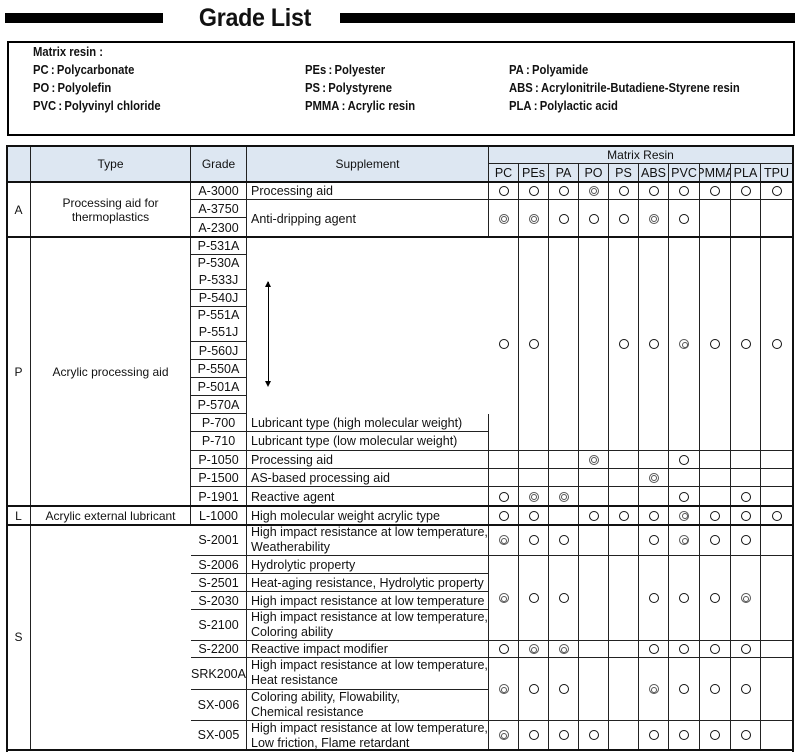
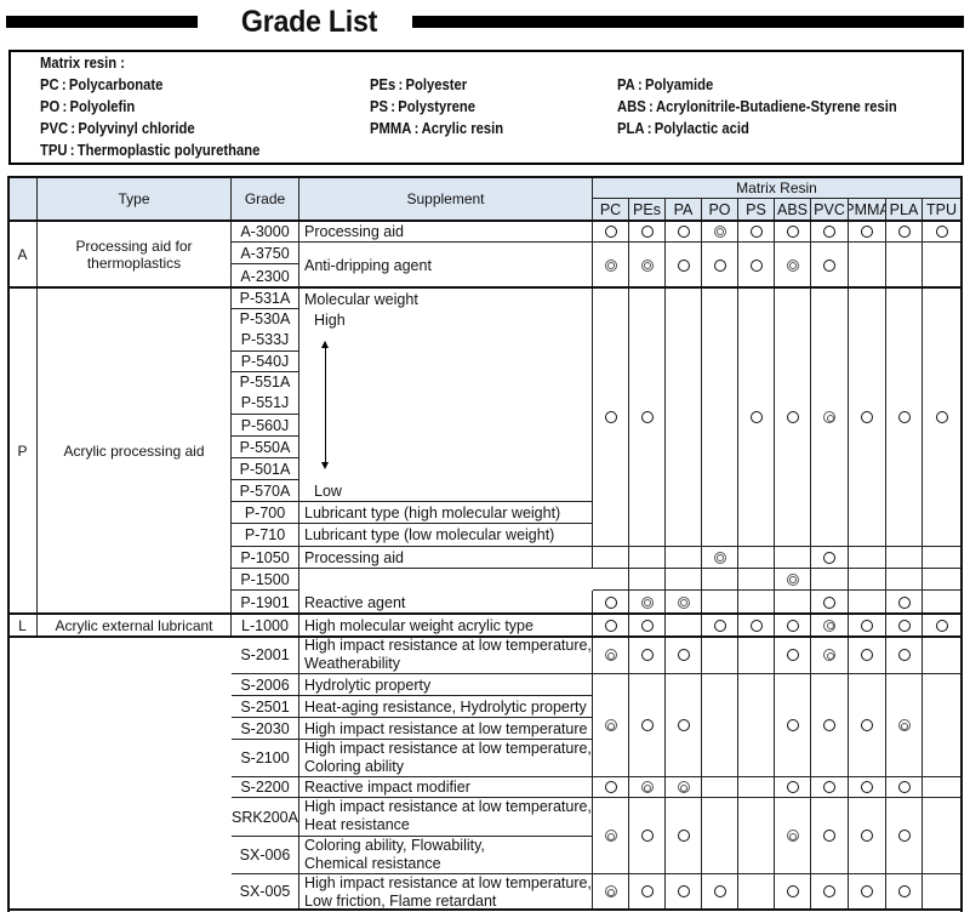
  Grade List
  Matrix resin :
  PC : Polycarbonate
  PEs : Polyester
  PA : Polyamide
  PO : Polyolefin
  PS : Polystyrene
  ABS : Acrylonitrile-Butadiene-Styrene resin
  PVC : Polyvinyl chloride
  PMMA : Acrylic resin
  PLA : Polylactic acid
+ TPU : Thermoplastic polyurethane
  Type
  Grade
  Supplement
  Matrix Resin
  PC
  PEs
  PA
  PO
  PS
  ABS
  PVC
  PMMA
  PLA
  TPU
  A
  Processing aid for
  thermoplastics
  P
  Acrylic processing aid
  L
  Acrylic external lubricant
- S
  A-3000
  A-3750
  A-2300
  P-531A
  P-530A
  P-533J
  P-540J
  P-551A
  P-551J
  P-560J
  P-550A
  P-501A
  P-570A
  P-700
  P-710
  P-1050
  P-1500
  P-1901
  L-1000
  S-2001
  S-2006
  S-2501
  S-2030
  S-2100
  S-2200
  SRK200A
  SX-006
  SX-005
  Processing aid
  Anti-dripping agent
  Lubricant type (high molecular weight)
  Lubricant type (low molecular weight)
  Processing aid
- AS-based processing aid
  Reactive agent
  High molecular weight acrylic type
  High impact resistance at low temperature,
  Weatherability
  Hydrolytic property
  Heat-aging resistance, Hydrolytic property
  High impact resistance at low temperature
  High impact resistance at low temperature,
  Coloring ability
  Reactive impact modifier
  High impact resistance at low temperature,
  Heat resistance
  Coloring ability, Flowability,
  Chemical resistance
  High impact resistance at low temperature,
  Low friction, Flame retardant
+ Molecular weight
+ High
+ Low
